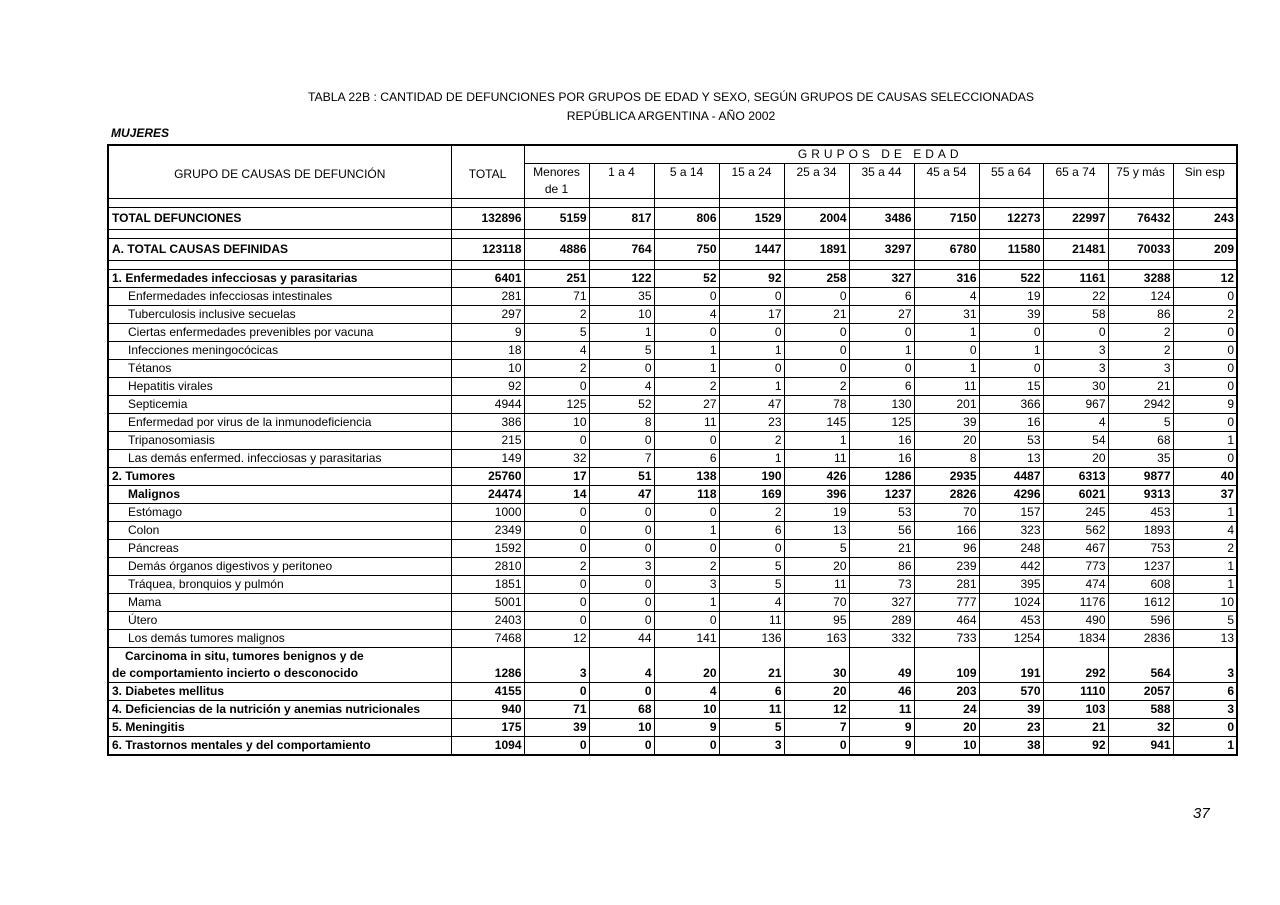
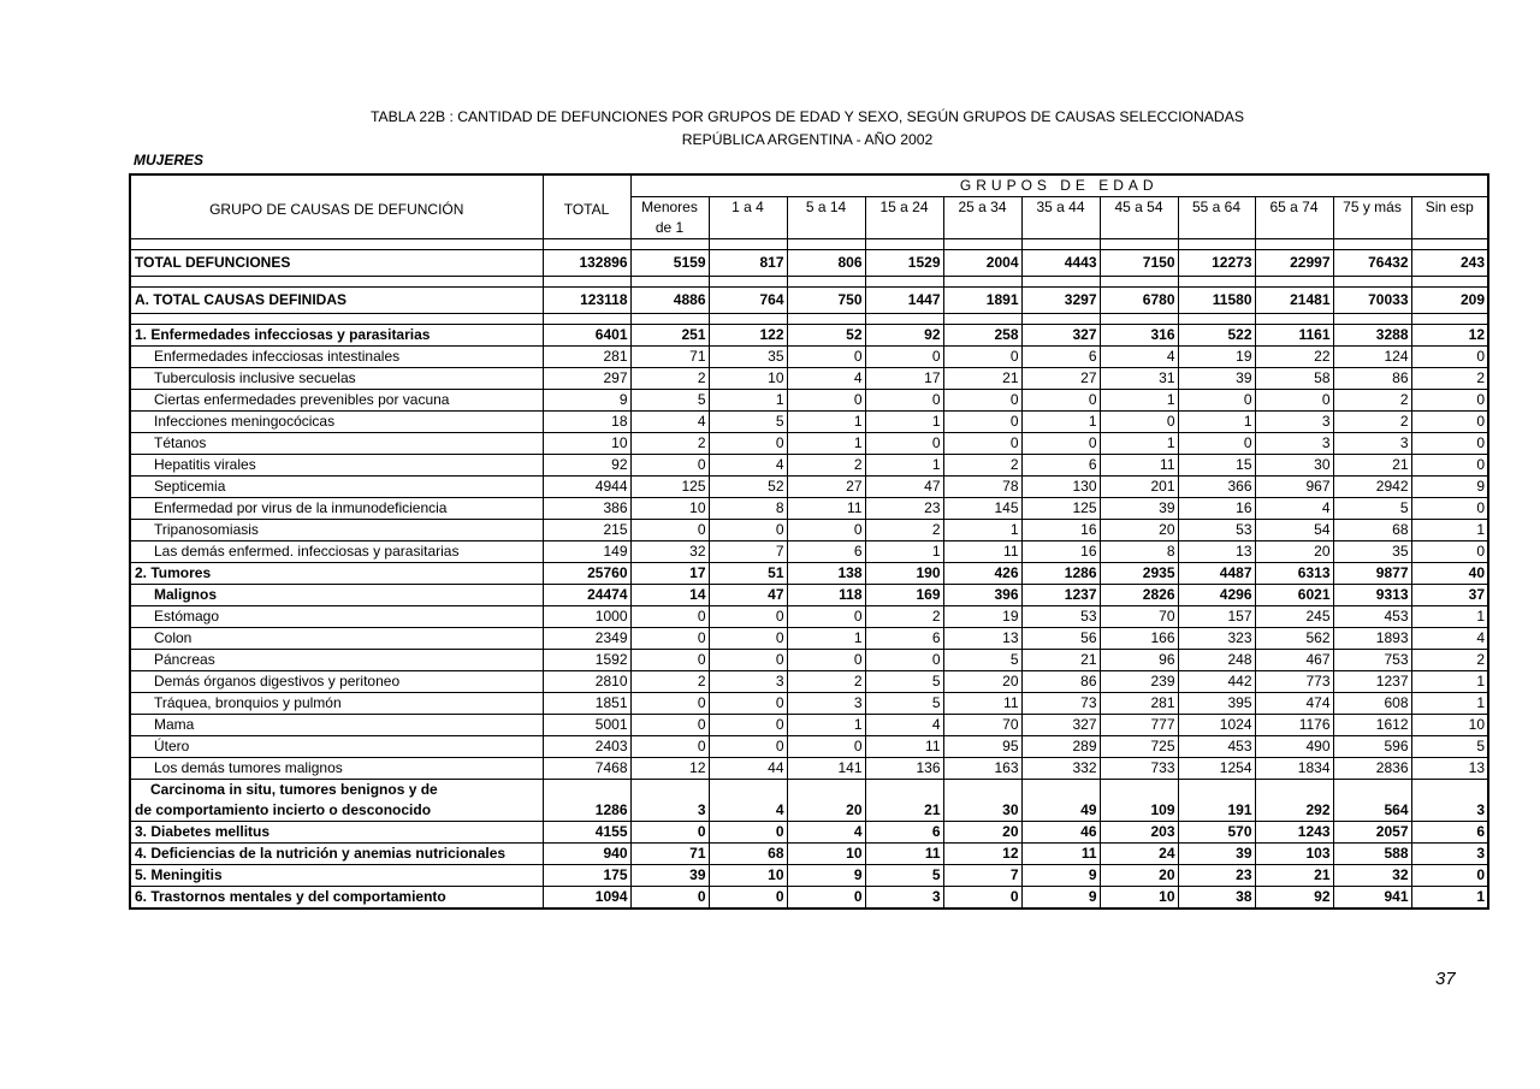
  TABLA 22B : CANTIDAD DE DEFUNCIONES POR GRUPOS DE EDAD Y SEXO, SEGÚN GRUPOS DE CAUSAS SELECCIONADAS
  REPÚBLICA ARGENTINA - AÑO 2002
  MUJERES
  GRUPO DE CAUSAS DE DEFUNCIÓN	TOTAL	GRUPOS DE EDAD
  Menores	1 a 4	5 a 14	15 a 24	25 a 34	35 a 44	45 a 54	55 a 64	65 a 74	75 y más	Sin esp
  de 1
- TOTAL DEFUNCIONES	132896	5159	817	806	1529	2004	3486	7150	12273	22997	76432	243
+ TOTAL DEFUNCIONES	132896	5159	817	806	1529	2004	4443	7150	12273	22997	76432	243
  A. TOTAL CAUSAS DEFINIDAS	123118	4886	764	750	1447	1891	3297	6780	11580	21481	70033	209
  1. Enfermedades infecciosas y parasitarias	6401	251	122	52	92	258	327	316	522	1161	3288	12
  Enfermedades infecciosas intestinales	281	71	35	0	0	0	6	4	19	22	124	0
  Tuberculosis inclusive secuelas	297	2	10	4	17	21	27	31	39	58	86	2
  Ciertas enfermedades prevenibles por vacuna	9	5	1	0	0	0	0	1	0	0	2	0
  Infecciones meningocócicas	18	4	5	1	1	0	1	0	1	3	2	0
  Tétanos	10	2	0	1	0	0	0	1	0	3	3	0
  Hepatitis virales	92	0	4	2	1	2	6	11	15	30	21	0
  Septicemia	4944	125	52	27	47	78	130	201	366	967	2942	9
  Enfermedad por virus de la inmunodeficiencia	386	10	8	11	23	145	125	39	16	4	5	0
  Tripanosomiasis	215	0	0	0	2	1	16	20	53	54	68	1
  Las demás enfermed. infecciosas y parasitarias	149	32	7	6	1	11	16	8	13	20	35	0
  2. Tumores	25760	17	51	138	190	426	1286	2935	4487	6313	9877	40
  Malignos	24474	14	47	118	169	396	1237	2826	4296	6021	9313	37
  Estómago	1000	0	0	0	2	19	53	70	157	245	453	1
  Colon	2349	0	0	1	6	13	56	166	323	562	1893	4
  Páncreas	1592	0	0	0	0	5	21	96	248	467	753	2
  Demás órganos digestivos y peritoneo	2810	2	3	2	5	20	86	239	442	773	1237	1
  Tráquea, bronquios y pulmón	1851	0	0	3	5	11	73	281	395	474	608	1
  Mama	5001	0	0	1	4	70	327	777	1024	1176	1612	10
- Útero	2403	0	0	0	11	95	289	464	453	490	596	5
+ Útero	2403	0	0	0	11	95	289	725	453	490	596	5
  Los demás tumores malignos	7468	12	44	141	136	163	332	733	1254	1834	2836	13
  Carcinoma in situ, tumores benignos y de
  de comportamiento incierto o desconocido	1286	3	4	20	21	30	49	109	191	292	564	3
- 3. Diabetes mellitus	4155	0	0	4	6	20	46	203	570	1110	2057	6
+ 3. Diabetes mellitus	4155	0	0	4	6	20	46	203	570	1243	2057	6
  4. Deficiencias de la nutrición y anemias nutricionales	940	71	68	10	11	12	11	24	39	103	588	3
  5. Meningitis	175	39	10	9	5	7	9	20	23	21	32	0
  6. Trastornos mentales y del comportamiento	1094	0	0	0	3	0	9	10	38	92	941	1
  37
